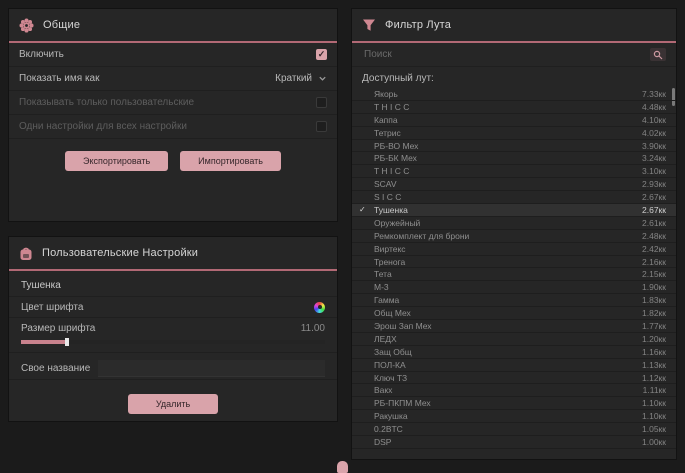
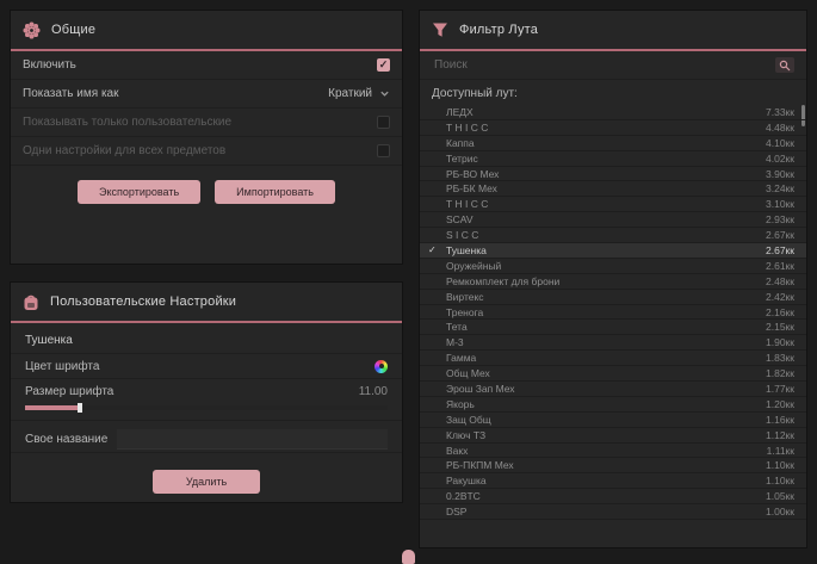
  Общие
  Включить
  ✓
  Показать имя как
  Краткий
  Показывать только пользовательские
- Одни настройки для всех настройки
+ Одни настройки для всех предметов
  Экспортировать
  Импортировать
  Пользовательские Настройки
  Тушенка
  Цвет шрифта
  Размер шрифта
  11.00
  Свое название
  Удалить
  Фильтр Лута
  Поиск
  Доступный лут:
- Якорь
+ ЛЕДХ
  7.33кк
  Т Н I С С
  4.48кк
  Каппа
  4.10кк
  Тетрис
  4.02кк
  РБ-ВО Мех
  3.90кк
  РБ-БК Мех
  3.24кк
  Т Н I С С
  3.10кк
  SCAV
  2.93кк
  S I C C
  2.67кк
  ✓
  Тушенка
  2.67кк
  Оружейный
  2.61кк
  Ремкомплект для брони
  2.48кк
  Виртекс
  2.42кк
  Тренога
  2.16кк
  Тета
  2.15кк
  М-3
  1.90кк
  Гамма
  1.83кк
  Общ Мех
  1.82кк
  Эрош Зап Мех
  1.77кк
- ЛЕДХ
+ Якорь
  1.20кк
  Защ Общ
  1.16кк
- ПОЛ-КА
- 1.13кк
  Ключ ТЗ
  1.12кк
  Вакх
  1.11кк
  РБ-ПКПМ Мех
  1.10кк
  Ракушка
  1.10кк
  0.2BTC
  1.05кк
  DSP
  1.00кк
